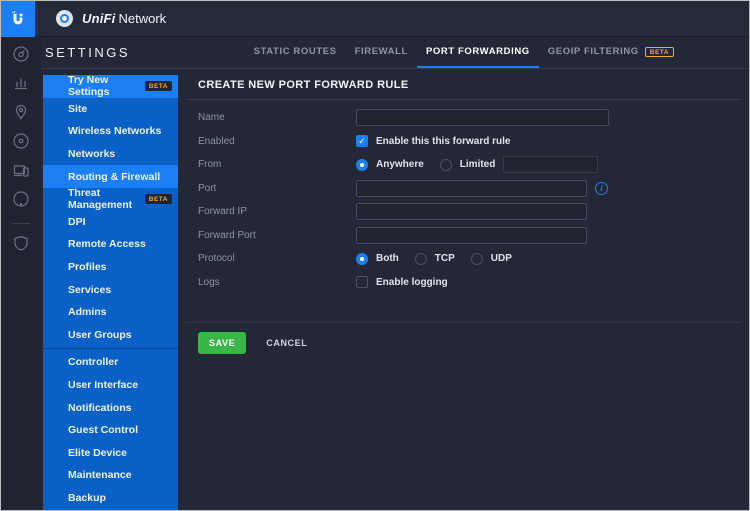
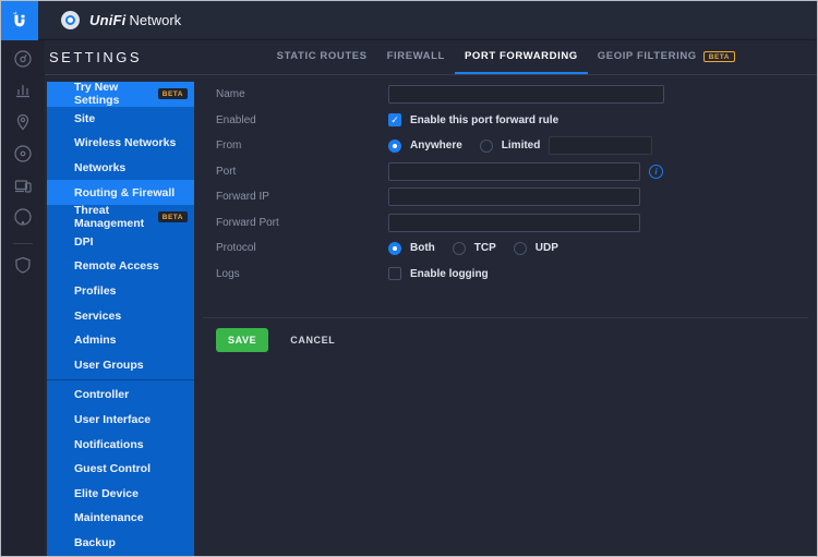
  UniFi Network
  SETTINGS
  STATIC ROUTES
  FIREWALL
  PORT FORWARDING
  GEOIP FILTERING
  Try New Settings
  Site
  Wireless Networks
  Networks
  Routing & Firewall
  Threat Management
  DPI
  Remote Access
  Profiles
  Services
  Admins
  User Groups
  Controller
  User Interface
  Notifications
  Guest Control
  Elite Device
  Maintenance
  Backup
- CREATE NEW PORT FORWARD RULE
  Name
  Enabled
  ✓
- Enable this this forward rule
+ Enable this port forward rule
  From
  Anywhere
  Limited
  Port
  i
  Forward IP
  Forward Port
  Protocol
  Both
  TCP
  UDP
  Logs
  Enable logging
  SAVE
  CANCEL
